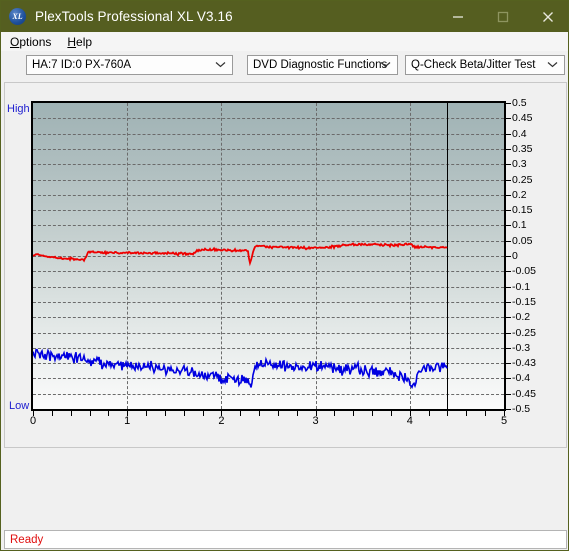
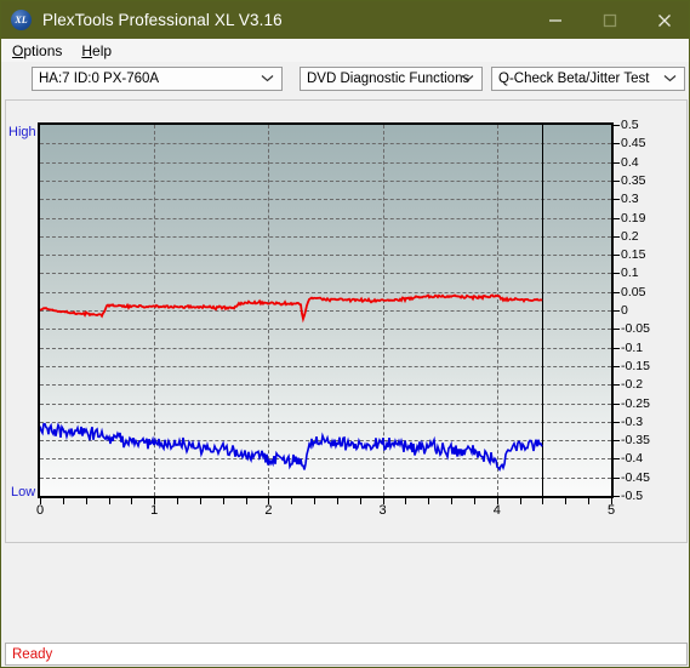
  XL
  PlexTools Professional XL V3.16
  Options
  Help
  HA:7 ID:0 PX-760A
  DVD Diagnostic Function
  Q-Check Beta/Jitter Test
  High
  Low
  0.5
  0.45
  0.4
  0.35
  0.3
- 0.25
+ 0.19
  0.2
  0.15
  0.1
  0.05
  0
  -0.05
  -0.1
  -0.15
  -0.2
  -0.25
  -0.3
- -0.43
+ -0.35
  -0.4
  -0.45
  -0.5
  0
  1
  2
  3
  4
  5
  Ready
